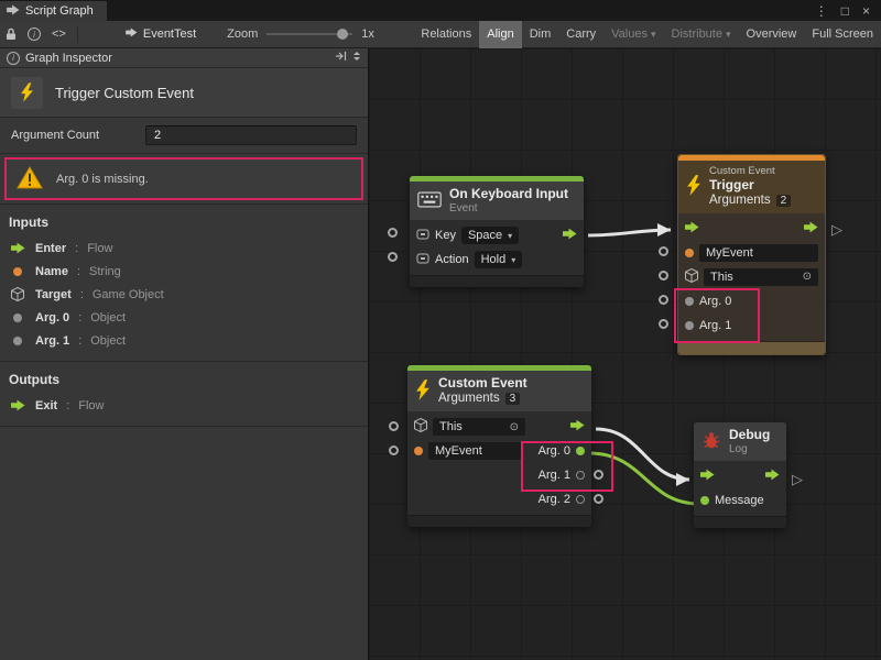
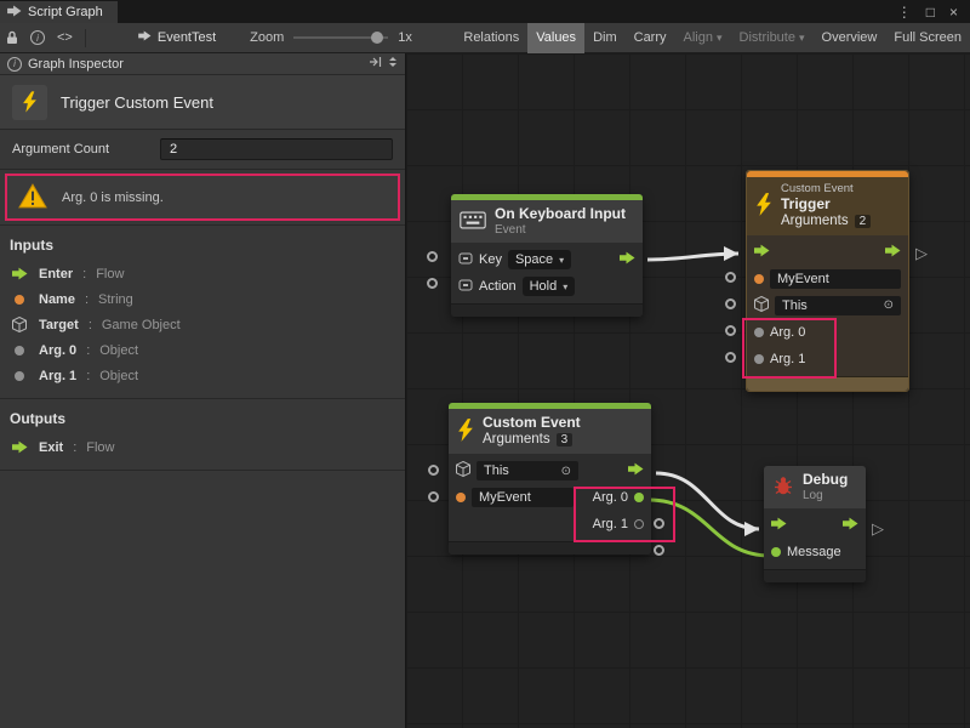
  Script Graph
  ⋮
  □
  ×
  i
  <>
  EventTest
  Zoom
  1x
  Relations
- Align
+ Values
  Dim
  Carry
- Values
+ Align
  ▾
  Distribute
  ▾
  Overview
  Full Screen
  i
  Graph Inspector
  Trigger Custom Event
  Argument Count
  2
  Arg. 0 is missing.
  Inputs
  Enter
  :
  Flow
  Name
  :
  String
  Target
  :
  Game Object
  Arg. 0
  :
  Object
  Arg. 1
  :
  Object
  Outputs
  Exit
  :
  Flow
  On Keyboard Input
  Event
  Key
  Space
  ▾
  Action
  Hold
  ▾
  Custom Event
  Trigger
  Arguments
  2
  MyEvent
  This
  ⊙
  Arg. 0
  Arg. 1
  Custom Event
  Arguments
  3
  This
  ⊙
  MyEvent
  Arg. 0
  Arg. 1
- Arg. 2
  Debug
  Log
  Message
  ▷
  ▷
